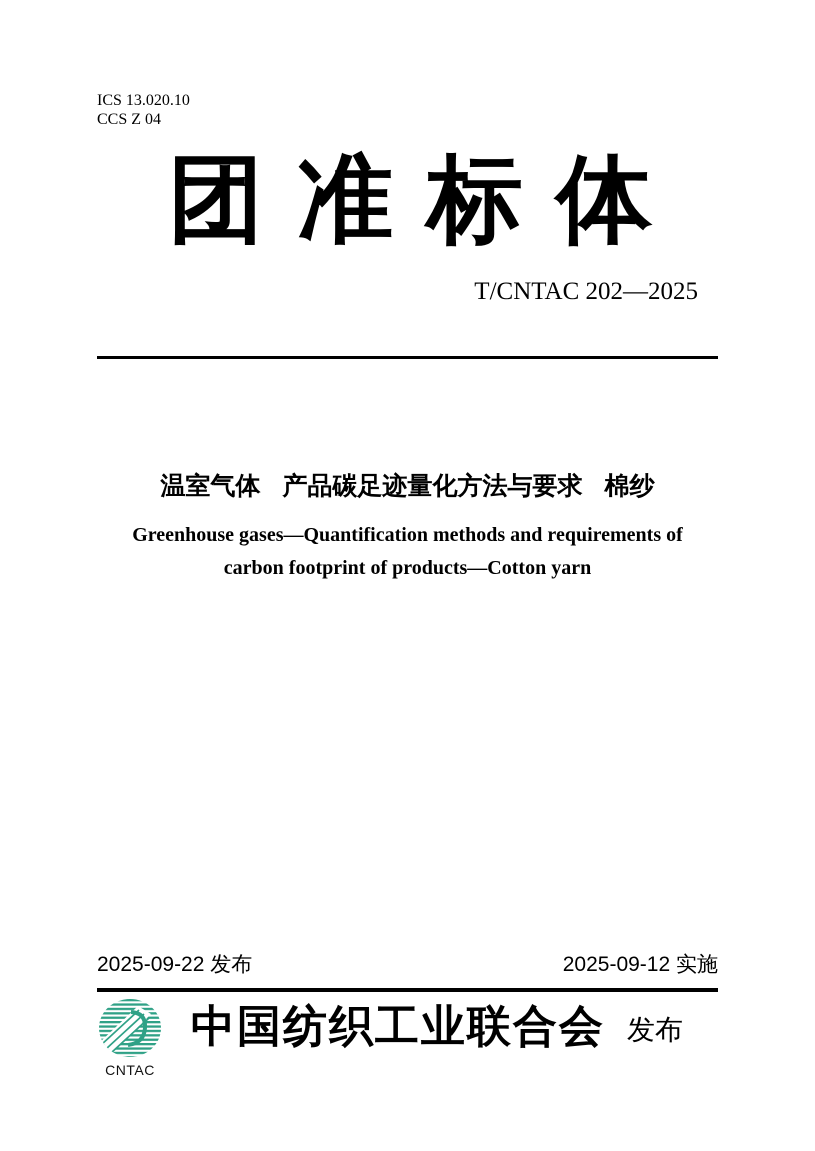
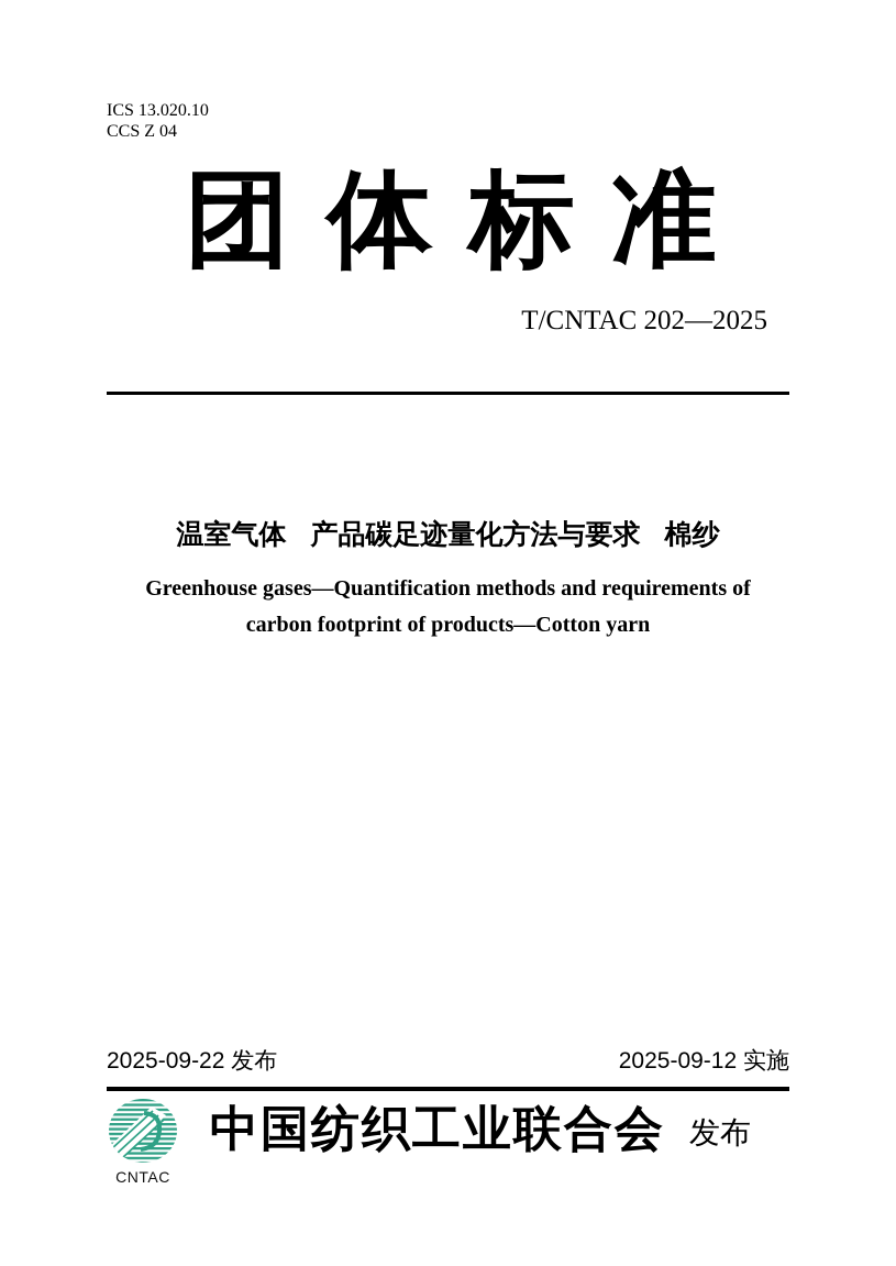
  ICS 13.020.10
  CCS Z 04
  团
- 准
+ 体
  标
- 体
+ 准
  T/CNTAC 202—2025
  温室气体
  产品碳足迹量化方法与要求
  棉纱
  Greenhouse gases—Quantification methods and requirements of
  carbon footprint of products—Cotton yarn
  2025-09-22 发布
  2025-09-12 实施
  CNTAC
  中国纺织工业联合会
  发布
